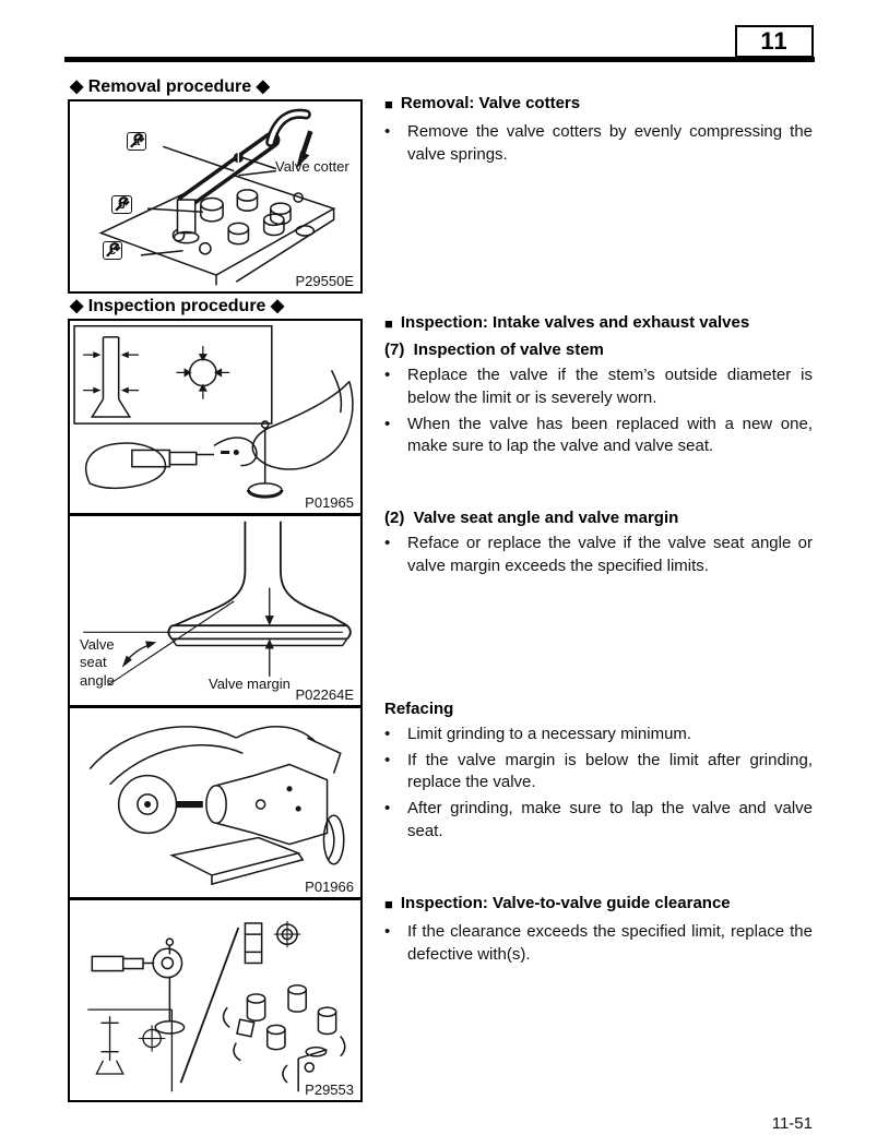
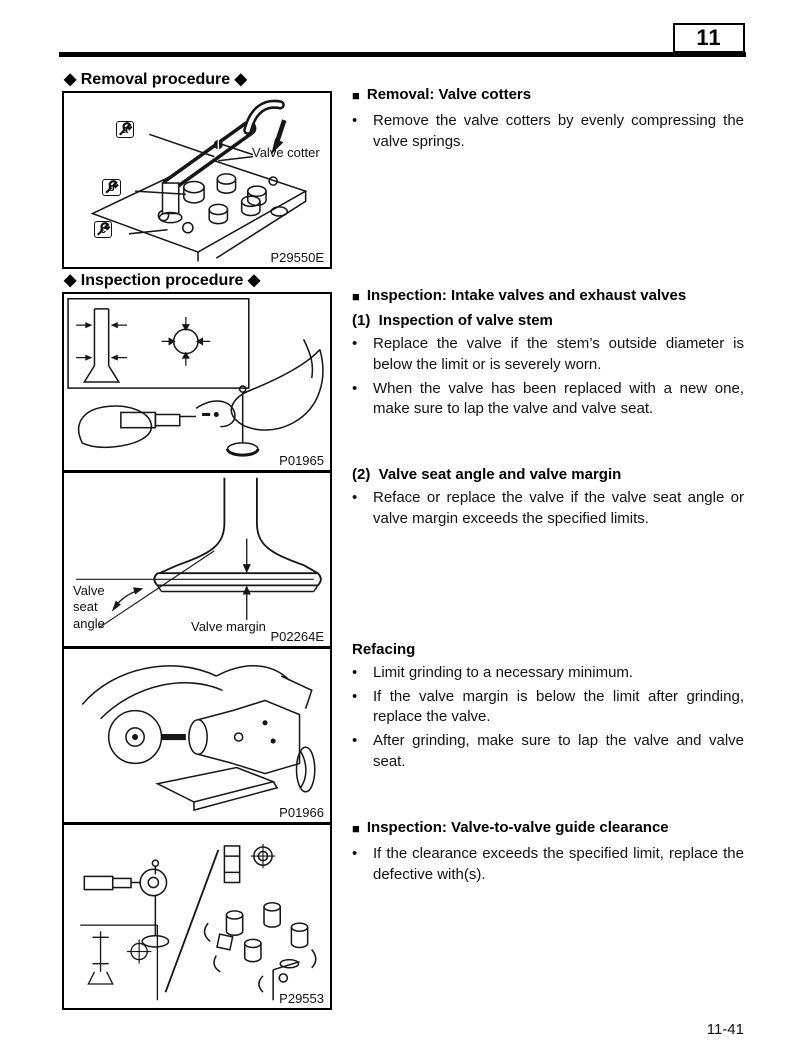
  11
  ◆ Removal procedure ◆
  ◆ Inspection procedure ◆
  Valve cotter
  P29550E
  P01965
  Valve
  seat
  angle
  Valve margin
  P02264E
  P01966
  P29553
  ■
  Removal: Valve cotters
  •
  Remove the valve cotters by evenly compressing the valve springs.
  ■
  Inspection: Intake valves and exhaust valves
- (7) Inspection of valve stem
+ (1) Inspection of valve stem
  •
  Replace the valve if the stem’s outside diameter is below the limit or is severely worn.
  •
  When the valve has been replaced with a new one, make sure to lap the valve and valve seat.
  (2) Valve seat angle and valve margin
  •
  Reface or replace the valve if the valve seat angle or valve margin exceeds the specified limits.
  Refacing
  •
  Limit grinding to a necessary minimum.
  •
  If the valve margin is below the limit after grinding, replace the valve.
  •
  After grinding, make sure to lap the valve and valve seat.
  ■
  Inspection: Valve-to-valve guide clearance
  •
  If the clearance exceeds the specified limit, replace the defective with(s).
- 11-51
+ 11-41
